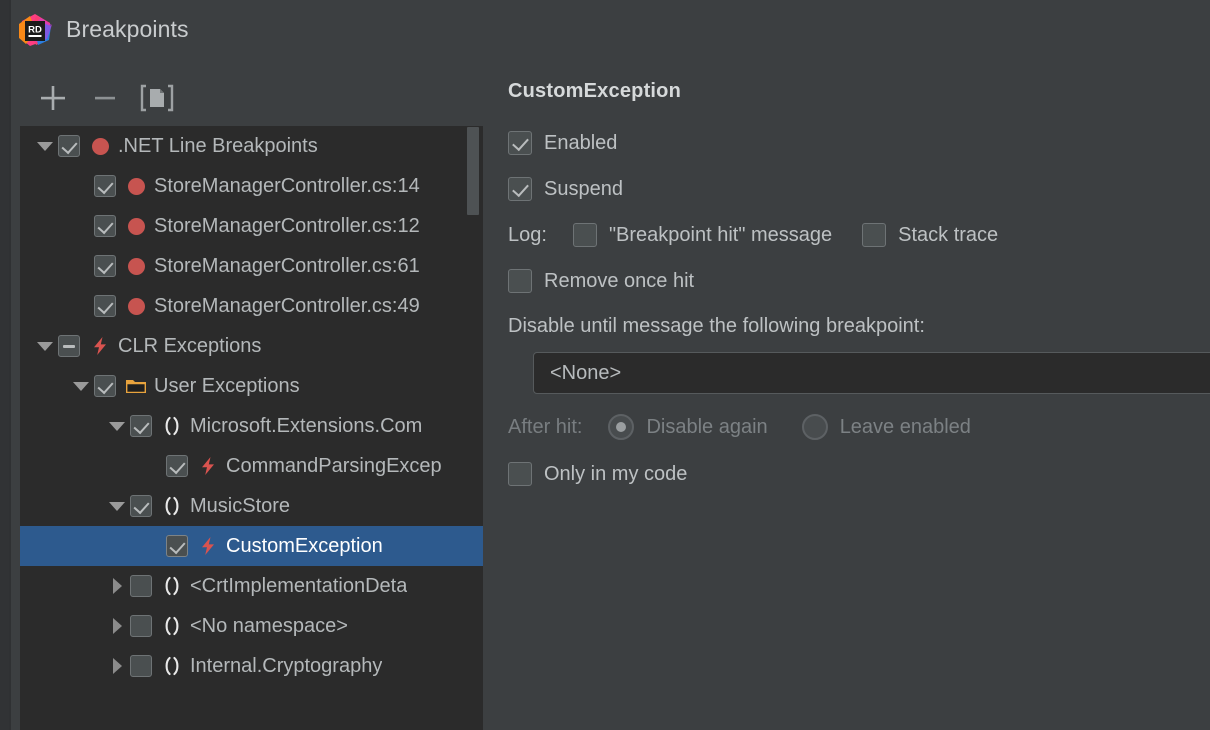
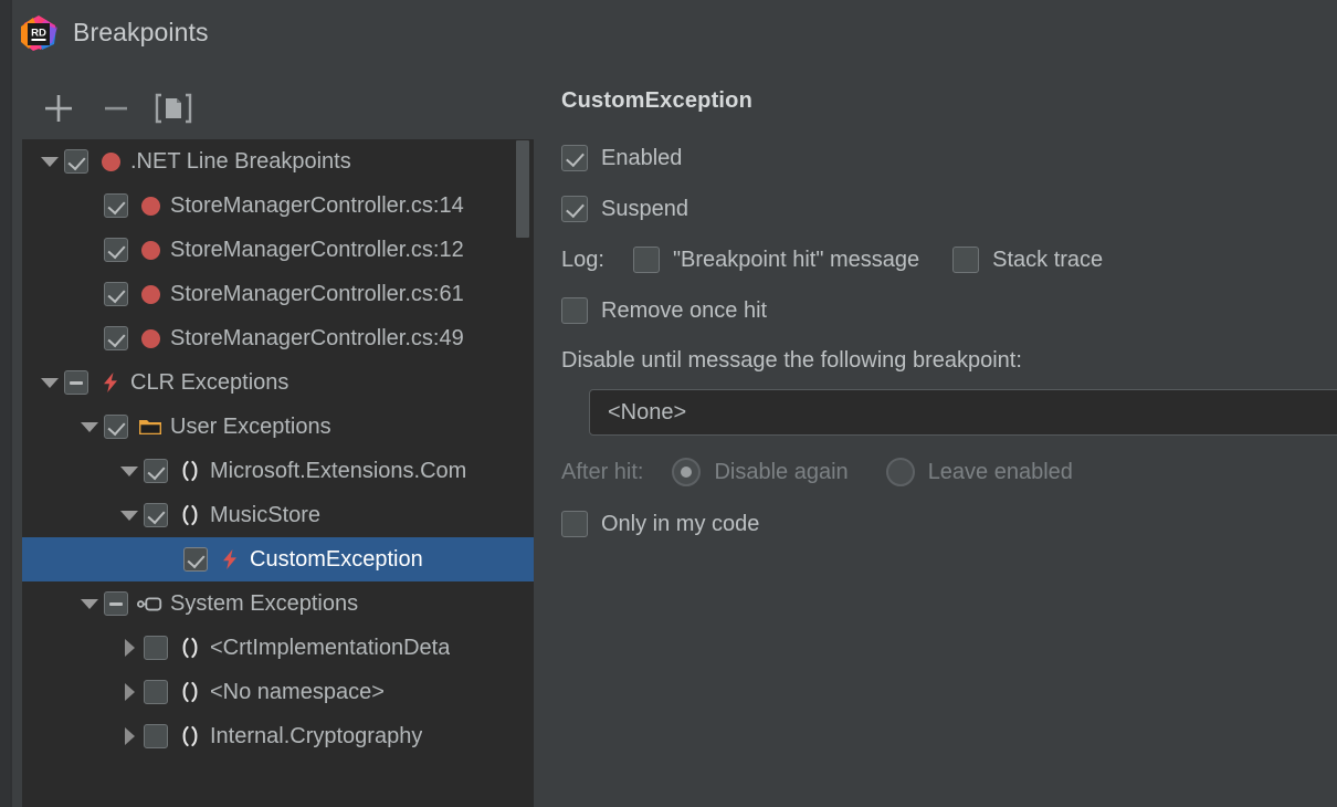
  RD
  Breakpoints
  .NET Line Breakpoints
  StoreManagerController.cs:14
  StoreManagerController.cs:12
  StoreManagerController.cs:61
  StoreManagerController.cs:49
  CLR Exceptions
  User Exceptions
  Microsoft.Extensions.Com
- CommandParsingExcep
  MusicStore
  CustomException
+ System Exceptions
  <CrtImplementationDeta
  <No namespace>
  Internal.Cryptography
  CustomException
  Enabled
  Suspend
  Log:
  "Breakpoint hit" message
  Stack trace
  Remove once hit
  Disable until message the following breakpoint:
  <None>
  After hit:
  Disable again
  Leave enabled
  Only in my code
